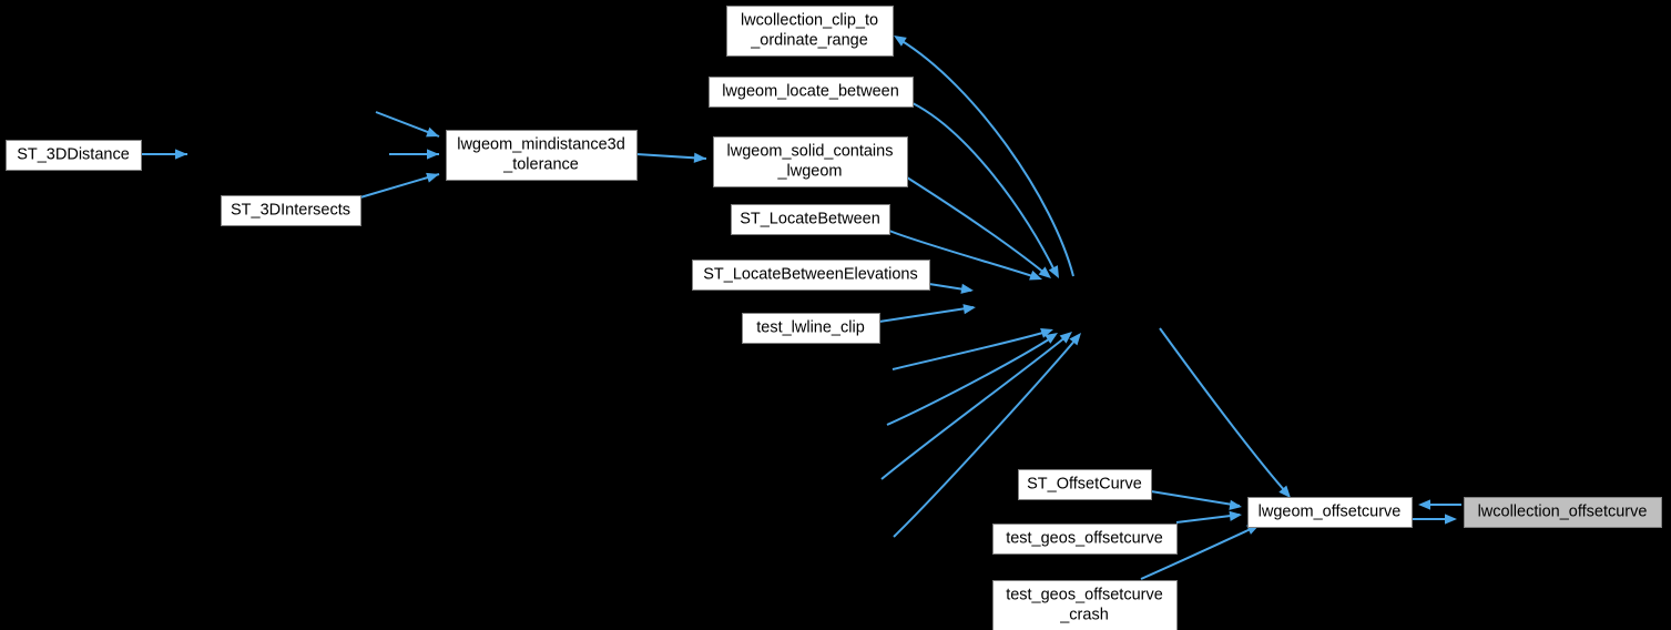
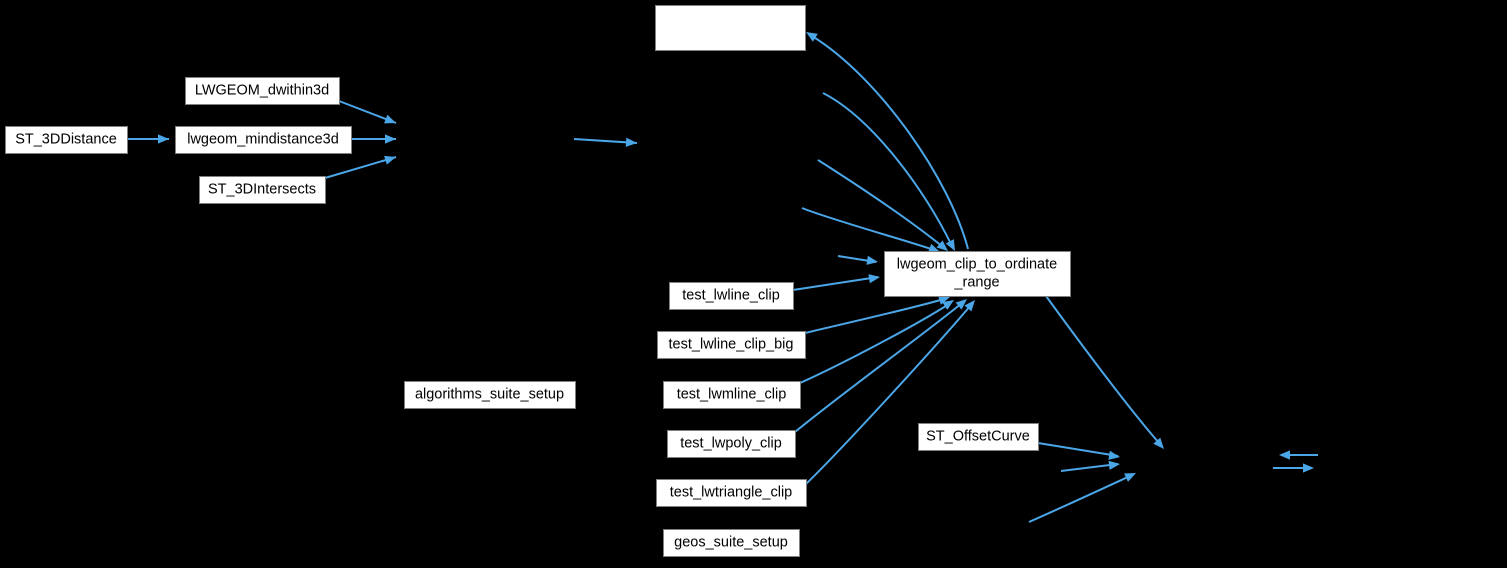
  ST_3DDistance
+ LWGEOM_dwithin3d
+ lwgeom_mindistance3d
  ST_3DIntersects
- lwgeom_mindistance3d _tolerance
- lwcollection_clip_to _ordinate_range
- lwgeom_locate_between
- lwgeom_solid_contains _lwgeom
- ST_LocateBetween
- ST_LocateBetweenElevations
  test_lwline_clip
+ test_lwline_clip_big
+ algorithms_suite_setup
+ test_lwmline_clip
+ test_lwpoly_clip
+ test_lwtriangle_clip
+ geos_suite_setup
+ lwgeom_clip_to_ordinate _range
  ST_OffsetCurve
- test_geos_offsetcurve
- test_geos_offsetcurve _crash
- lwgeom_offsetcurve
- lwcollection_offsetcurve
